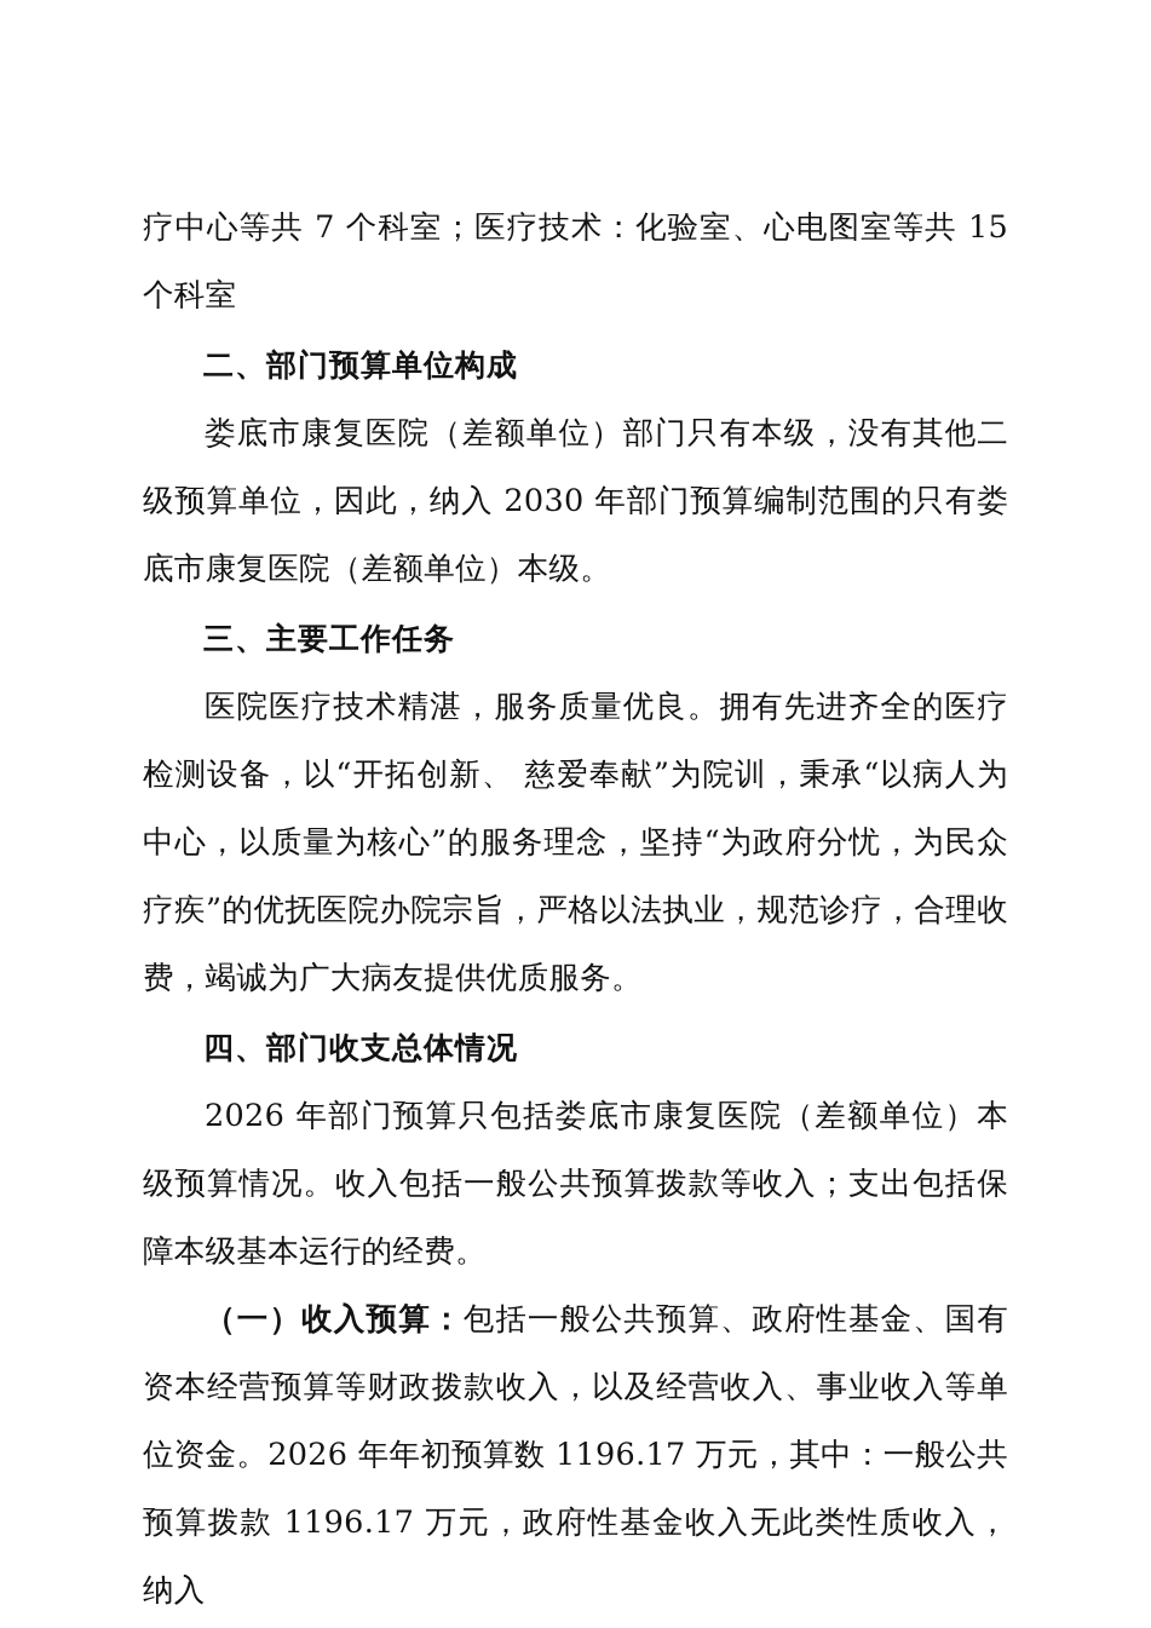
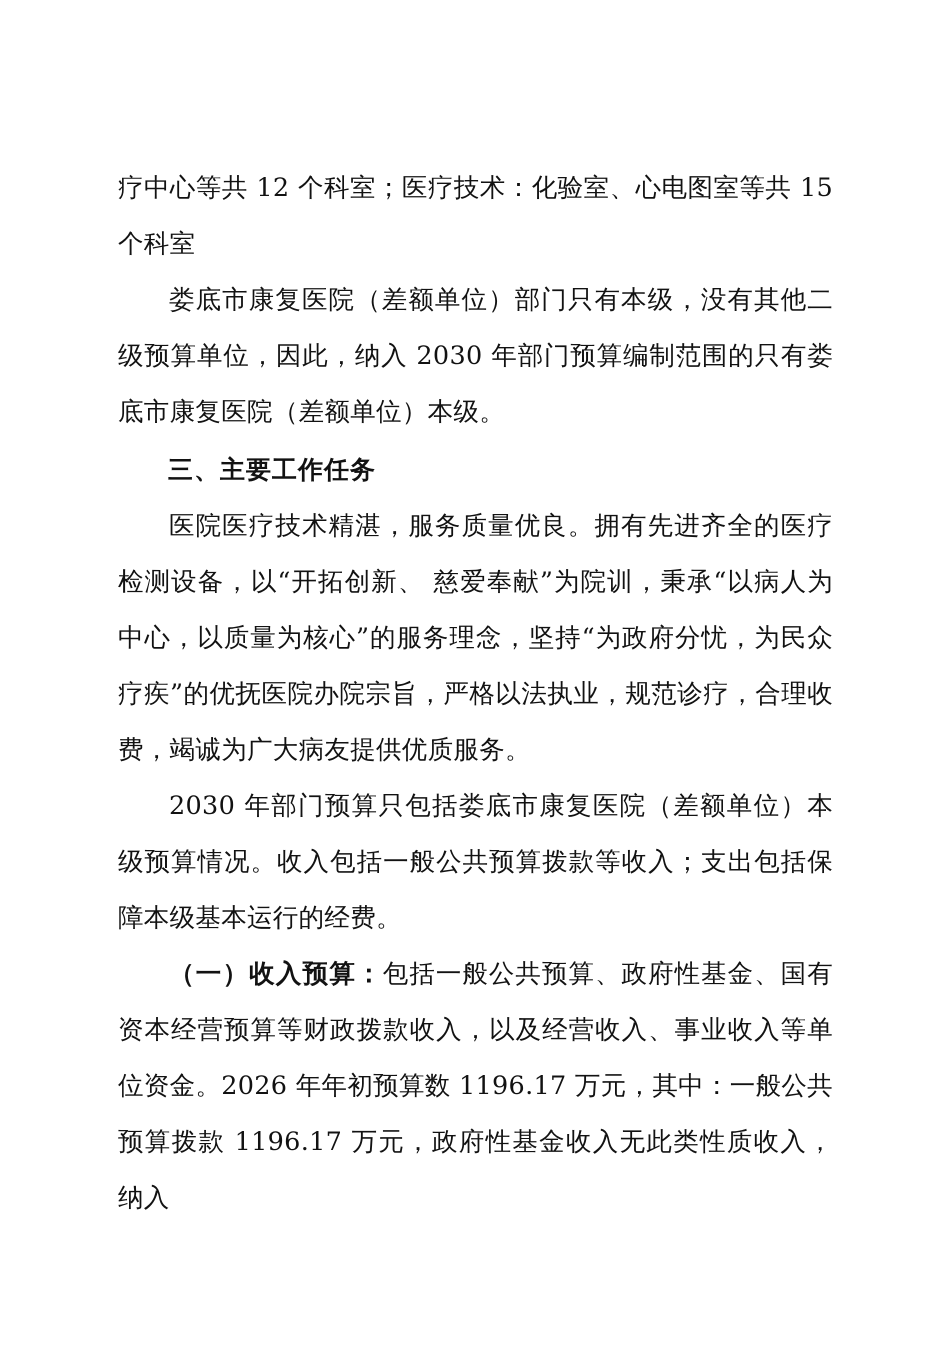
- 疗中心等共 7 个科室；医疗技术：化验室、心电图室等共 15 个科室
+ 疗中心等共 12 个科室；医疗技术：化验室、心电图室等共 15 个科室
- 二、部门预算单位构成
  娄底市康复医院（差额单位）部门只有本级，没有其他二级预算单位，因此，纳入 2030 年部门预算编制范围的只有娄底市康复医院（差额单位）本级。
  三、主要工作任务
  医院医疗技术精湛，服务质量优良。拥有先进齐全的医疗检测设备，以“开拓创新、 慈爱奉献”为院训，秉承“以病人为中心，以质量为核心”的服务理念，坚持“为政府分忧，为民众疗疾”的优抚医院办院宗旨，严格以法执业，规范诊疗，合理收费，竭诚为广大病友提供优质服务。
- 四、部门收支总体情况
- 2026 年部门预算只包括娄底市康复医院（差额单位）本级预算情况。收入包括一般公共预算拨款等收入；支出包括保障本级基本运行的经费。
+ 2030 年部门预算只包括娄底市康复医院（差额单位）本级预算情况。收入包括一般公共预算拨款等收入；支出包括保障本级基本运行的经费。
  （一）收入预算：包括一般公共预算、政府性基金、国有资本经营预算等财政拨款收入，以及经营收入、事业收入等单位资金。2026 年年初预算数 1196.17 万元，其中：一般公共预算拨款 1196.17 万元，政府性基金收入无此类性质收入，纳入
